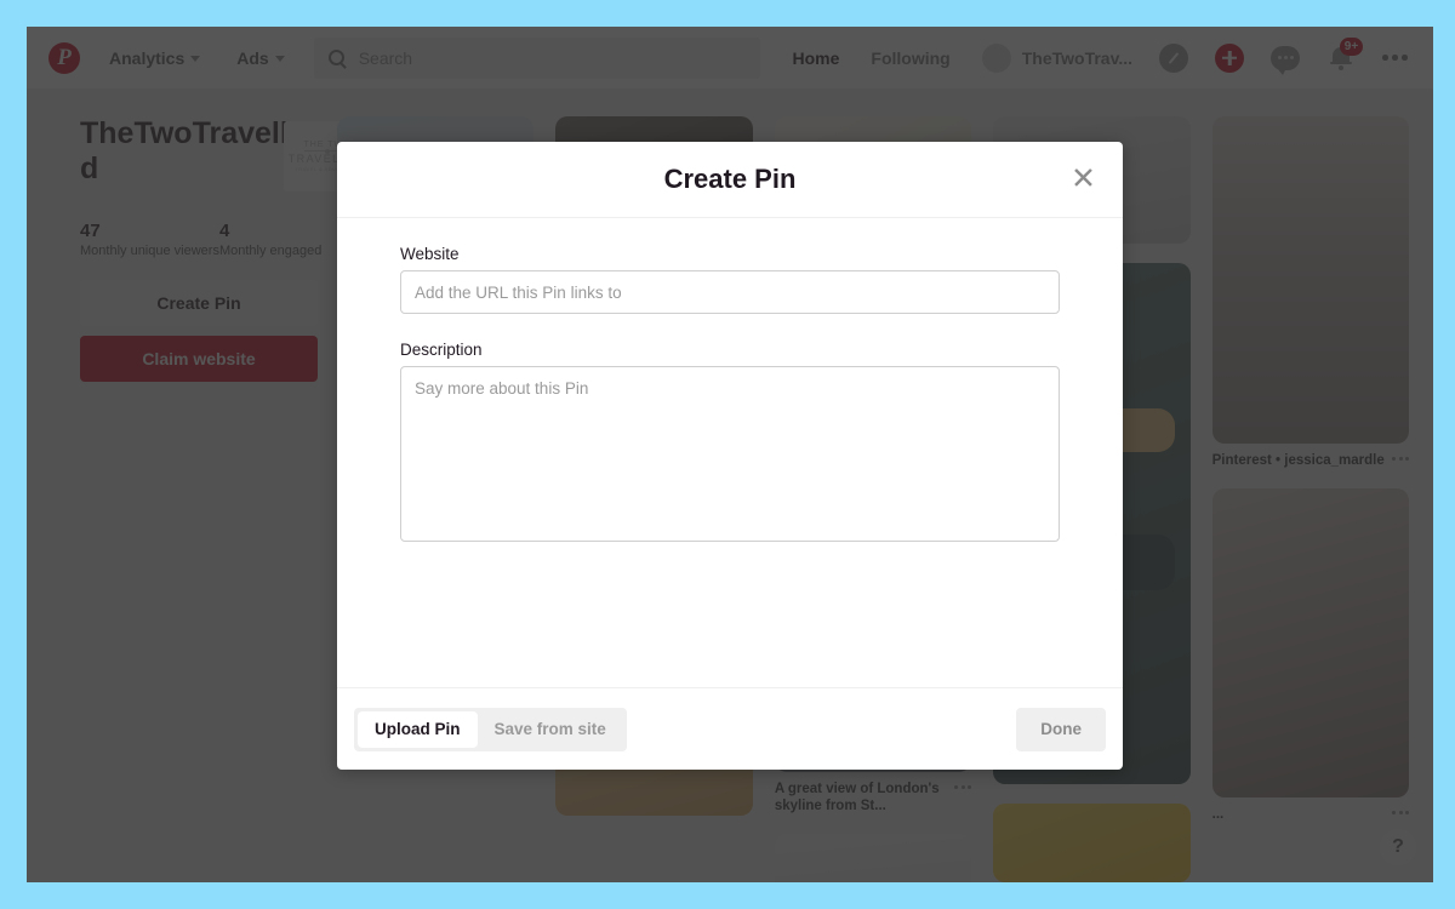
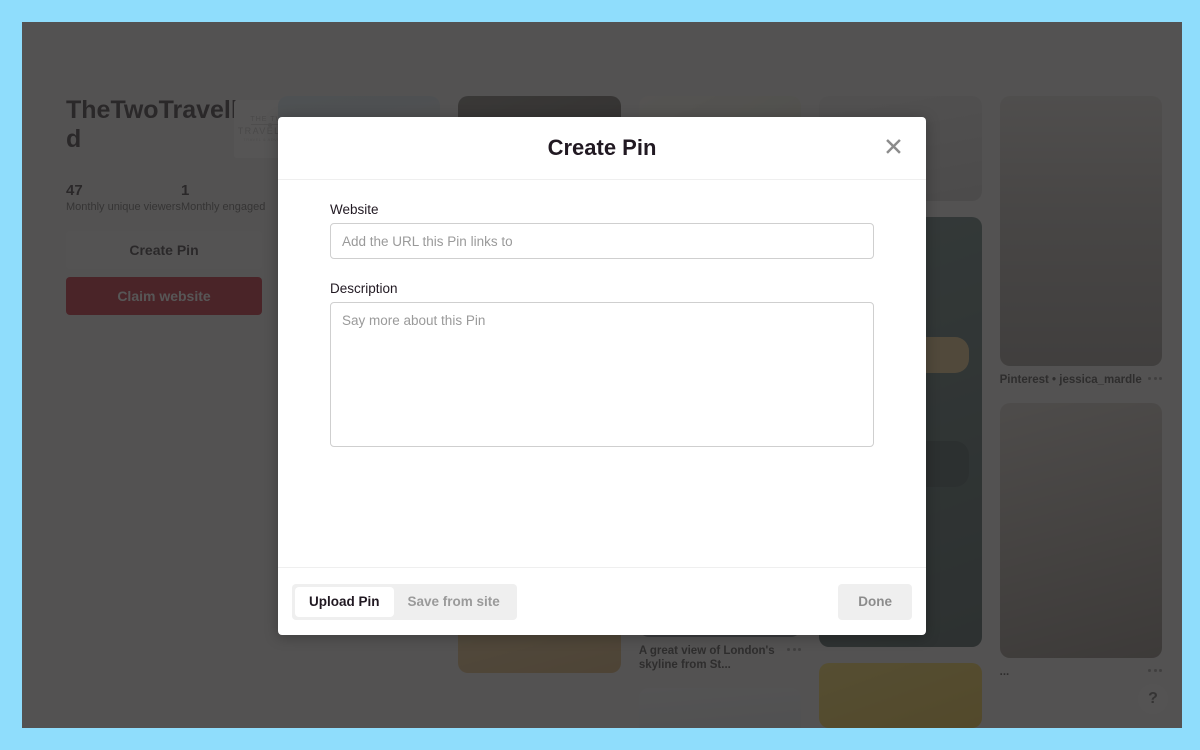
- P
- Analytics
- Ads
- Home
- Following
- TheTwoTrav...
- 9+
  TheTwoTraveld
  47
  Monthly unique viewers
- 4
+ 1
  Monthly engaged
  Create Pin
  Claim website
  A great view of London's skyline from St...
  Pinterest • jessica_mardle
  ...
  ?
  Create Pin
  ✕
  Website
  Add the URL this Pin links to
  Description
  Say more about this Pin
  Upload Pin
  Save from site
  Done
